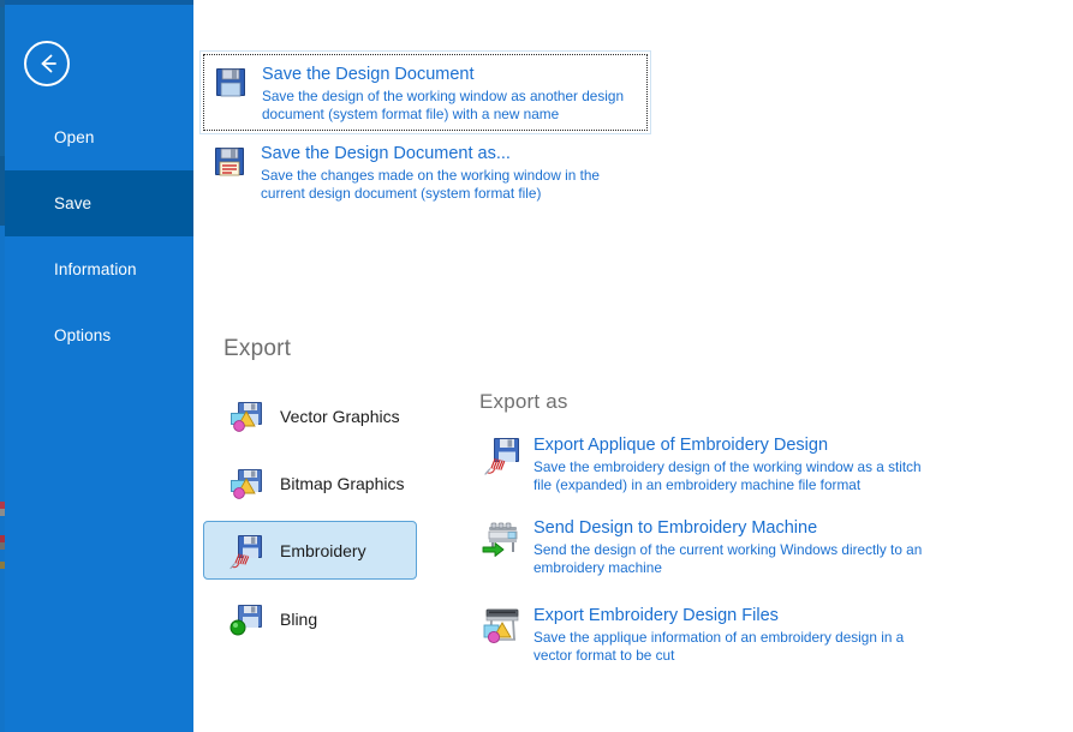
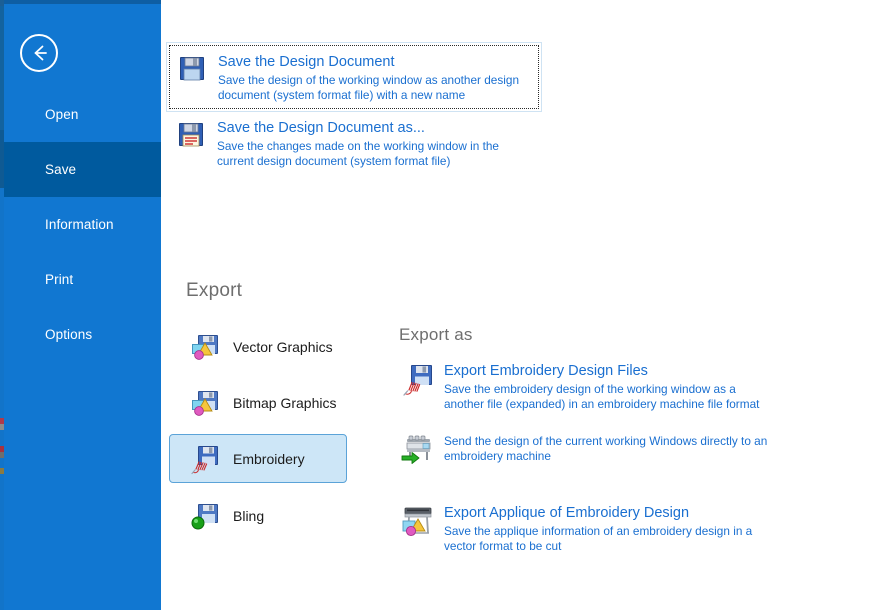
  Open
  Save
  Information
+ Print
  Options
  Save the Design Document
  Save the design of the working window as another design document (system format file) with a new name
  Save the Design Document as...
  Save the changes made on the working window in the current design document (system format file)
  Export
  Vector Graphics
  Bitmap Graphics
  Embroidery
  Bling
  Export as
- Export Applique of Embroidery Design
+ Export Embroidery Design Files
- Save the embroidery design of the working window as a stitch file (expanded) in an embroidery machine file format
+ Save the embroidery design of the working window as a another file (expanded) in an embroidery machine file format
- Send Design to Embroidery Machine
  Send the design of the current working Windows directly to an embroidery machine
- Export Embroidery Design Files
+ Export Applique of Embroidery Design
  Save the applique information of an embroidery design in a vector format to be cut
